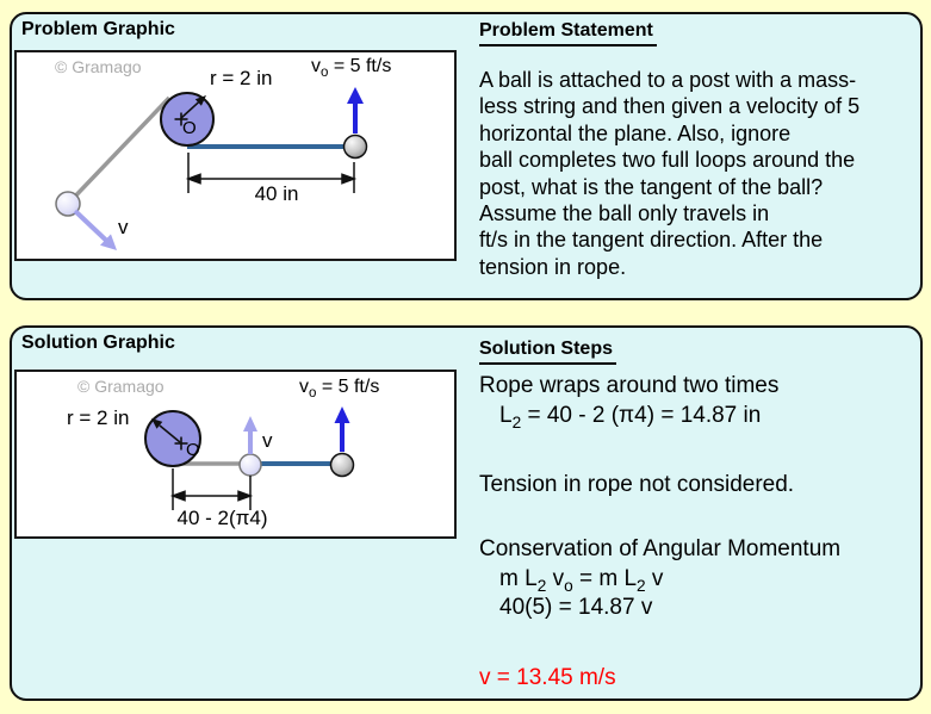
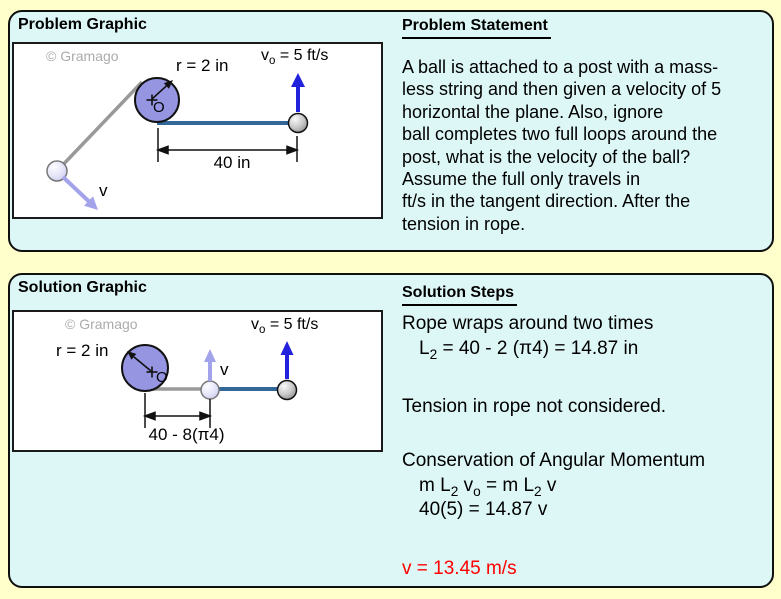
  Problem Graphic
  © Gramago
  r = 2 in
  vo = 5 ft/s
  O
  v
  40 in
  Problem Statement
  A ball is attached to a post with a mass-
  less string and then given a velocity of 5
  horizontal the plane. Also, ignore
  ball completes two full loops around the
- post, what is the tangent of the ball?
+ post, what is the velocity of the ball?
- Assume the ball only travels in
+ Assume the full only travels in
  ft/s in the tangent direction. After the
  tension in rope.
  Solution Graphic
  © Gramago
  r = 2 in
  vo = 5 ft/s
  O
  v
- 40 - 2(π4)
+ 40 - 8(π4)
  Solution Steps
  Rope wraps around two times
  L2 = 40 - 2 (π4) = 14.87 in
  Tension in rope not considered.
  Conservation of Angular Momentum
  m L2 vo = m L2 v
  40(5) = 14.87 v
  v = 13.45 m/s
